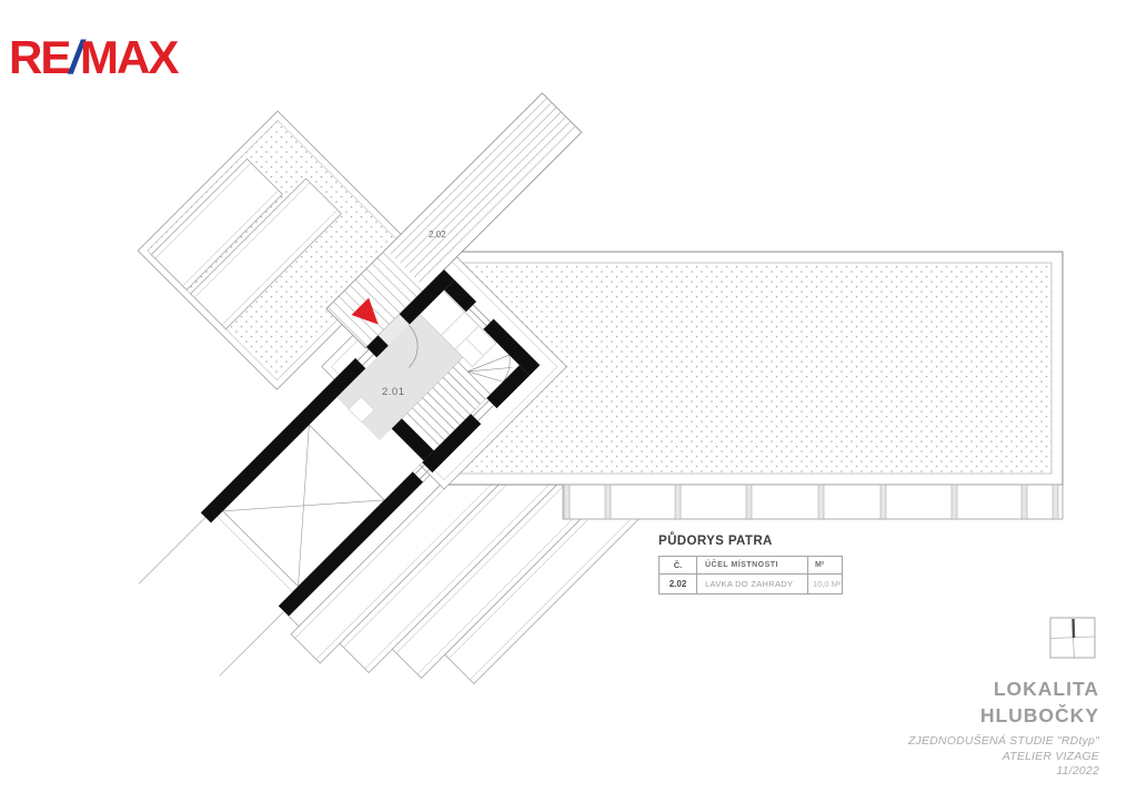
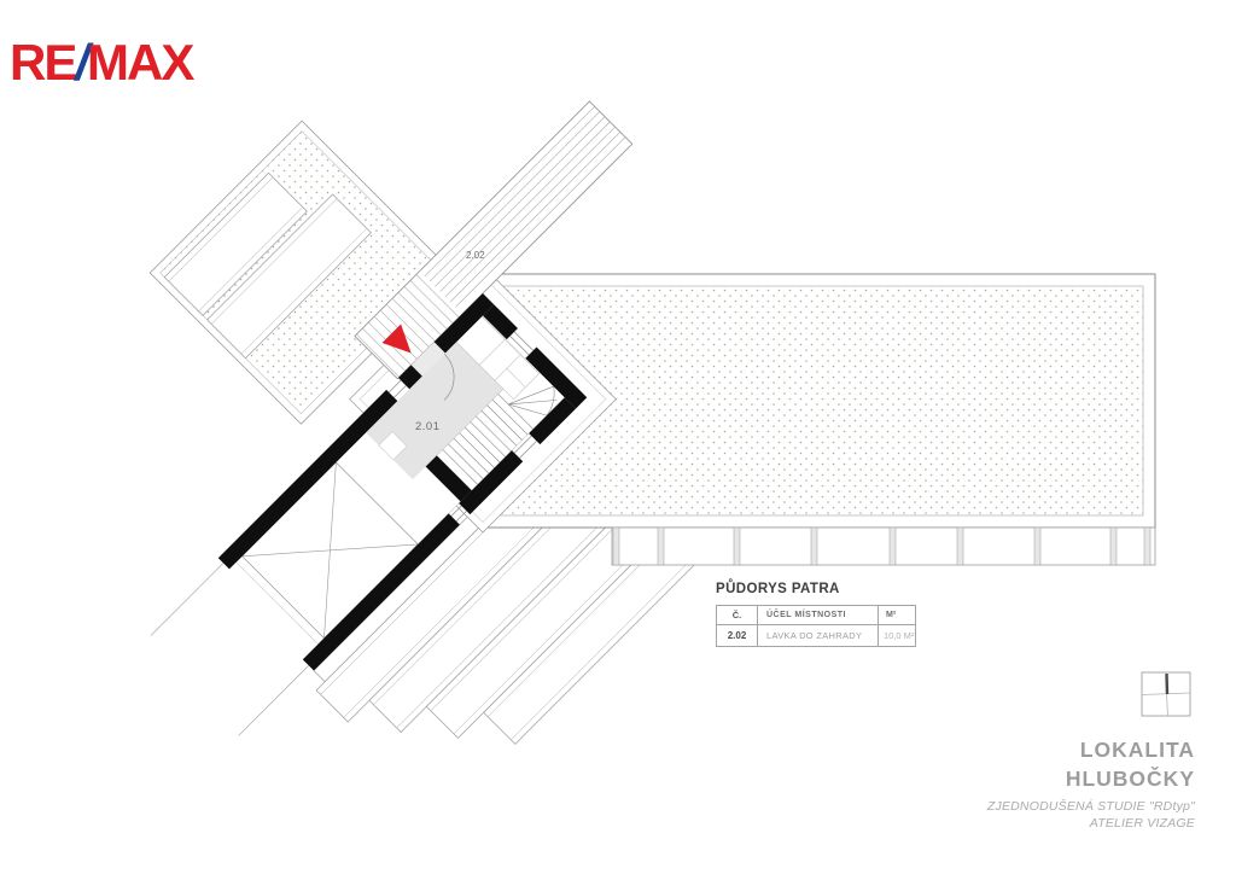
  RE/MAX
  2.01
  2.02
  PŮDORYS PATRA
  2.02	LAVKA DO ZAHRADY	10,0 M²
  LOKALITA
  HLUBOČKY
  ZJEDNODUŠENÁ STUDIE "RDtyp"
  ATELIER VIZAGE
- 11/2022
